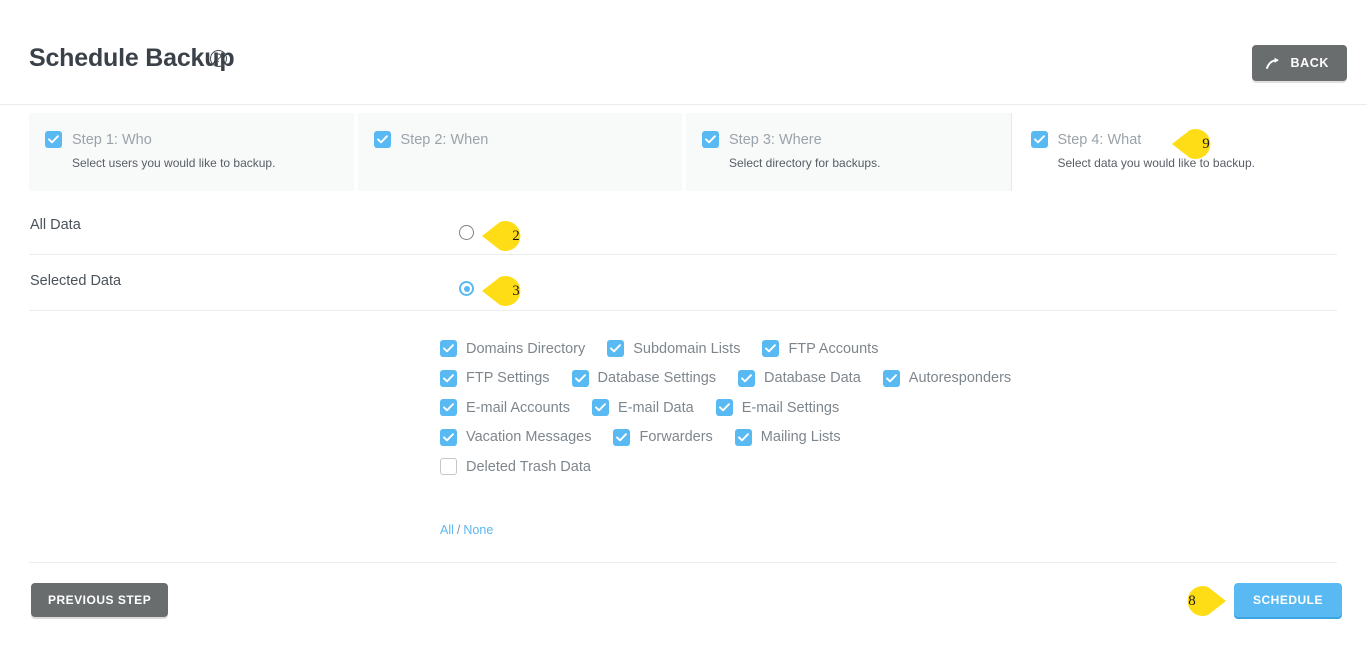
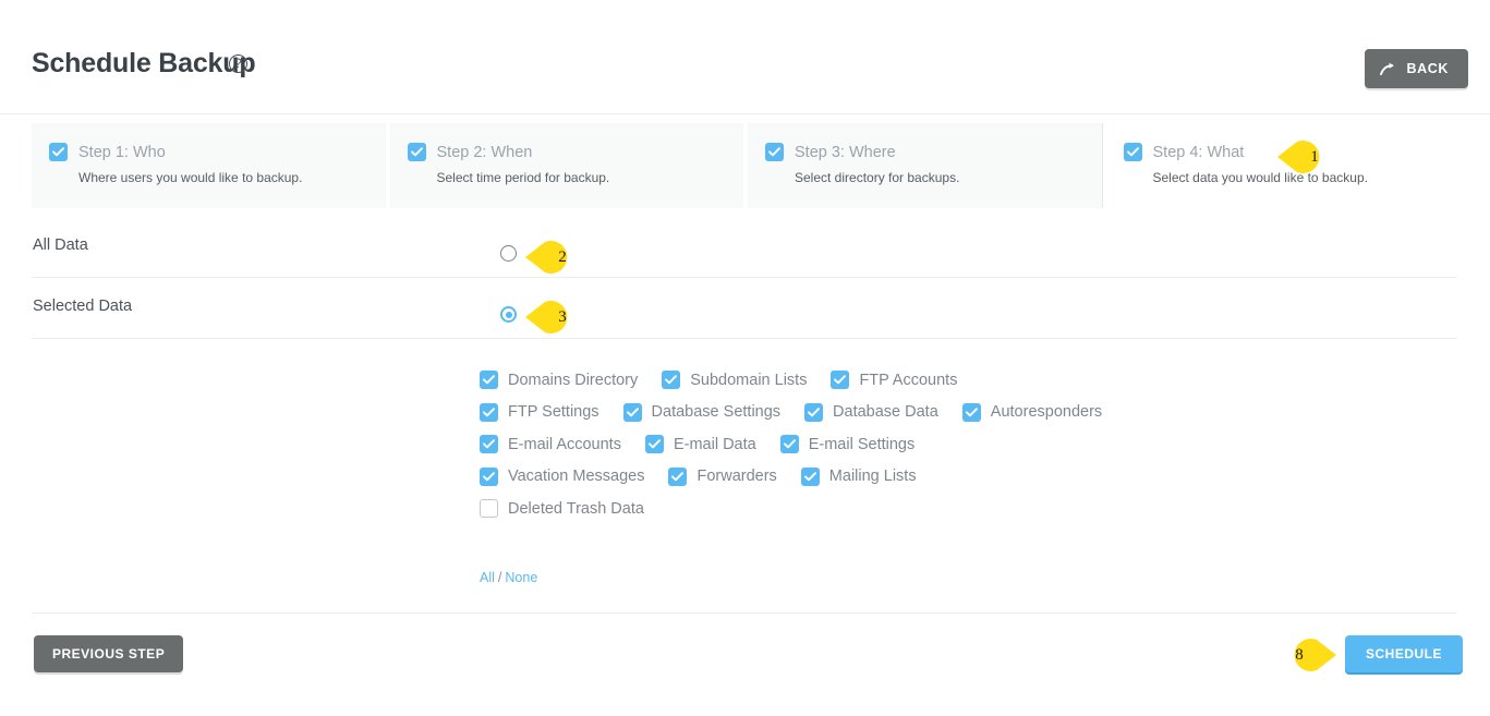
  Schedule Backup
  ?
  BACK
  Step 1: Who
- Select users you would like to backup.
+ Where users you would like to backup.
  Step 2: When
+ Select time period for backup.
  Step 3: Where
  Select directory for backups.
  Step 4: What
  Select data you would like to backup.
  All Data
  Selected Data
  Domains Directory
  Subdomain Lists
  FTP Accounts
  FTP Settings
  Database Settings
  Database Data
  Autoresponders
  E-mail Accounts
  E-mail Data
  E-mail Settings
  Vacation Messages
  Forwarders
  Mailing Lists
  Deleted Trash Data
  All / None
  PREVIOUS STEP
  SCHEDULE
- 9
+ 1
  2
  3
  8
